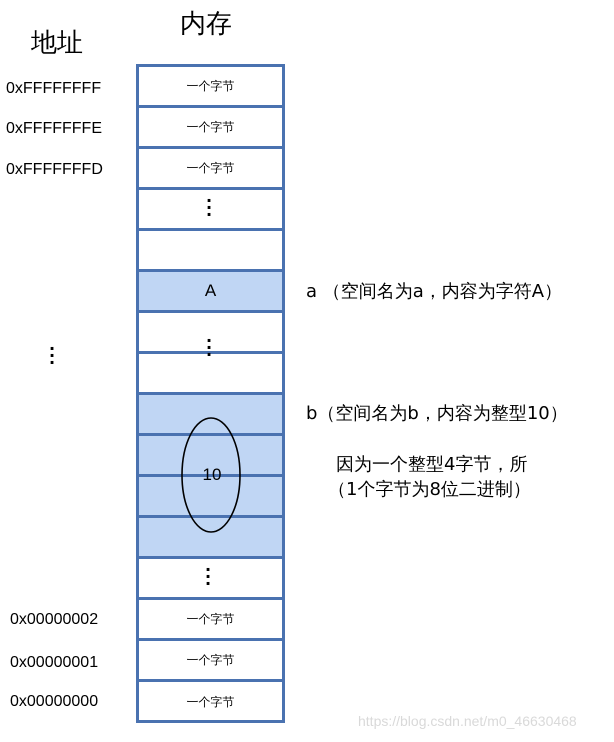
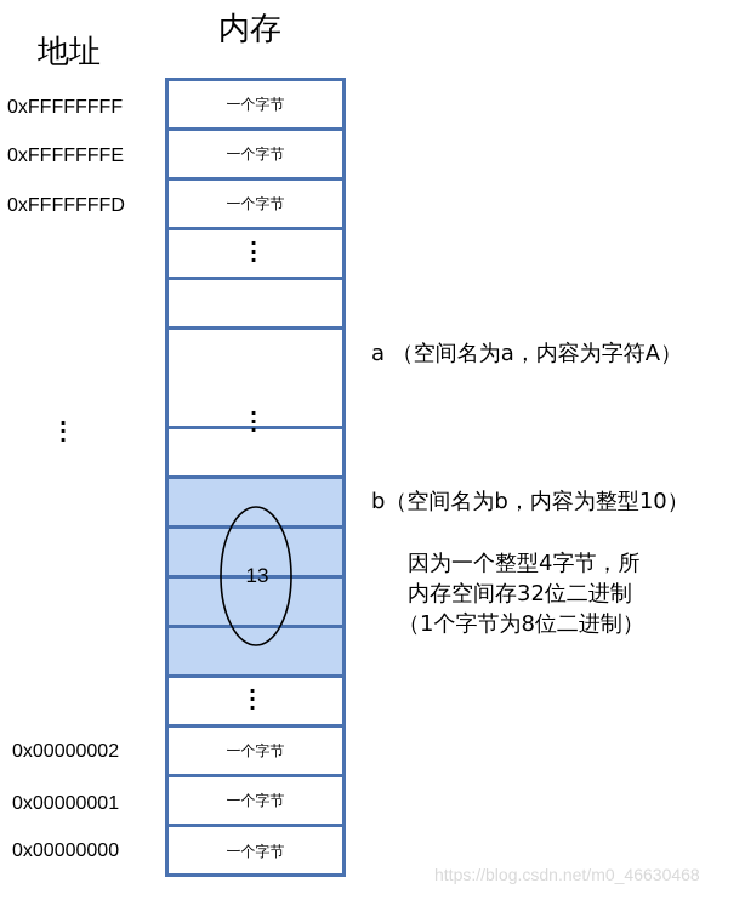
  地址
  内存
  0xFFFFFFFF
  0xFFFFFFFE
  0xFFFFFFFD
  ·
  ·
  ·
  0x00000002
  0x00000001
  0x00000000
  一个字节
  一个字节
  一个字节
- A
  一个字节
  一个字节
  一个字节
  ·
  ·
  ·
  ·
  ·
  ·
  ·
  ·
  ·
- 10
+ 13
  a （空间名为a，内容为字符A）
  b（空间名为b，内容为整型10）
  因为一个整型4字节，所
+ 内存空间存32位二进制
  （1个字节为8位二进制）
  https://blog.csdn.net/m0_46630468
